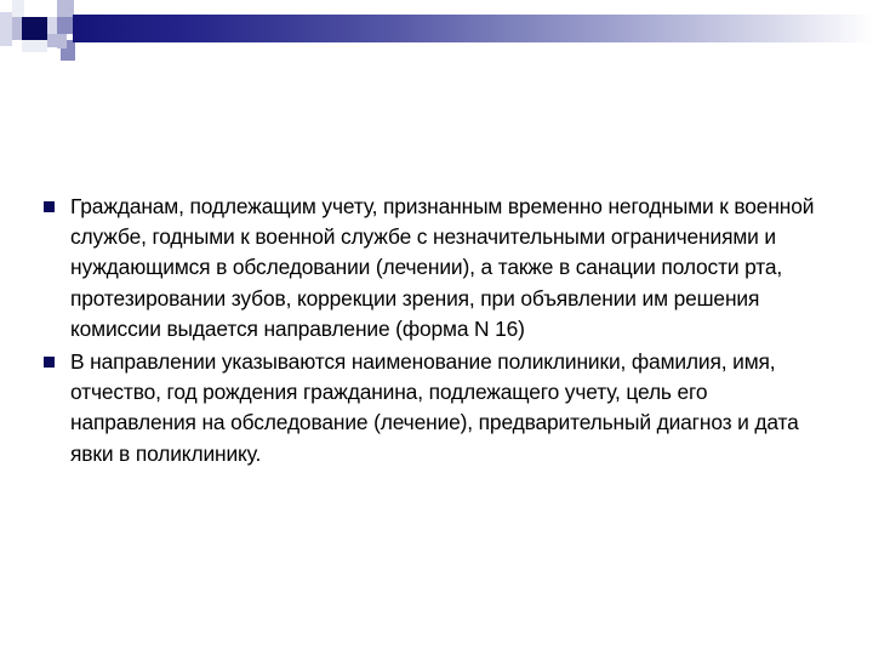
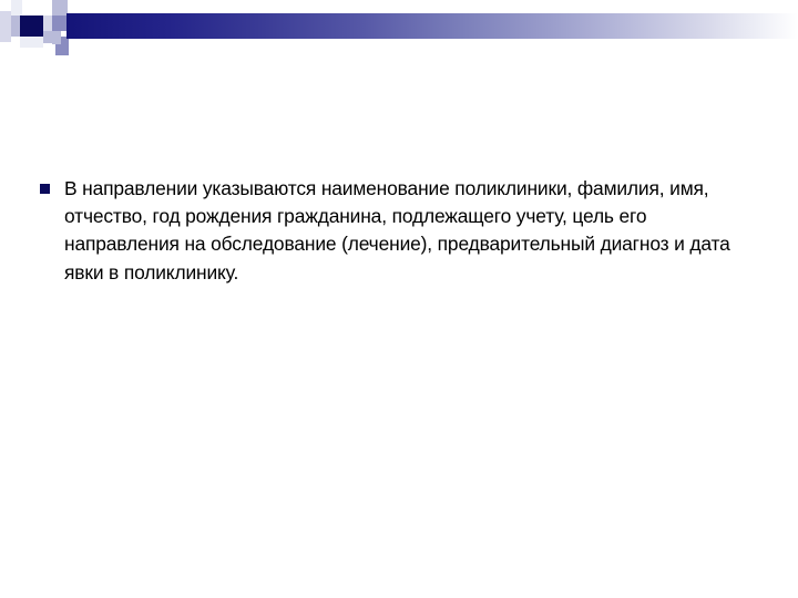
- Гражданам, подлежащим учету, признанным временно негодными к военной службе, годными к военной службе с незначительными ограничениями и нуждающимся в обследовании (лечении), а также в санации полости рта, протезировании зубов, коррекции зрения, при объявлении им решения комиссии выдается направление (форма N 16)
  В направлении указываются наименование поликлиники, фамилия, имя, отчество, год рождения гражданина, подлежащего учету, цель его направления на обследование (лечение), предварительный диагноз и дата явки в поликлинику.
